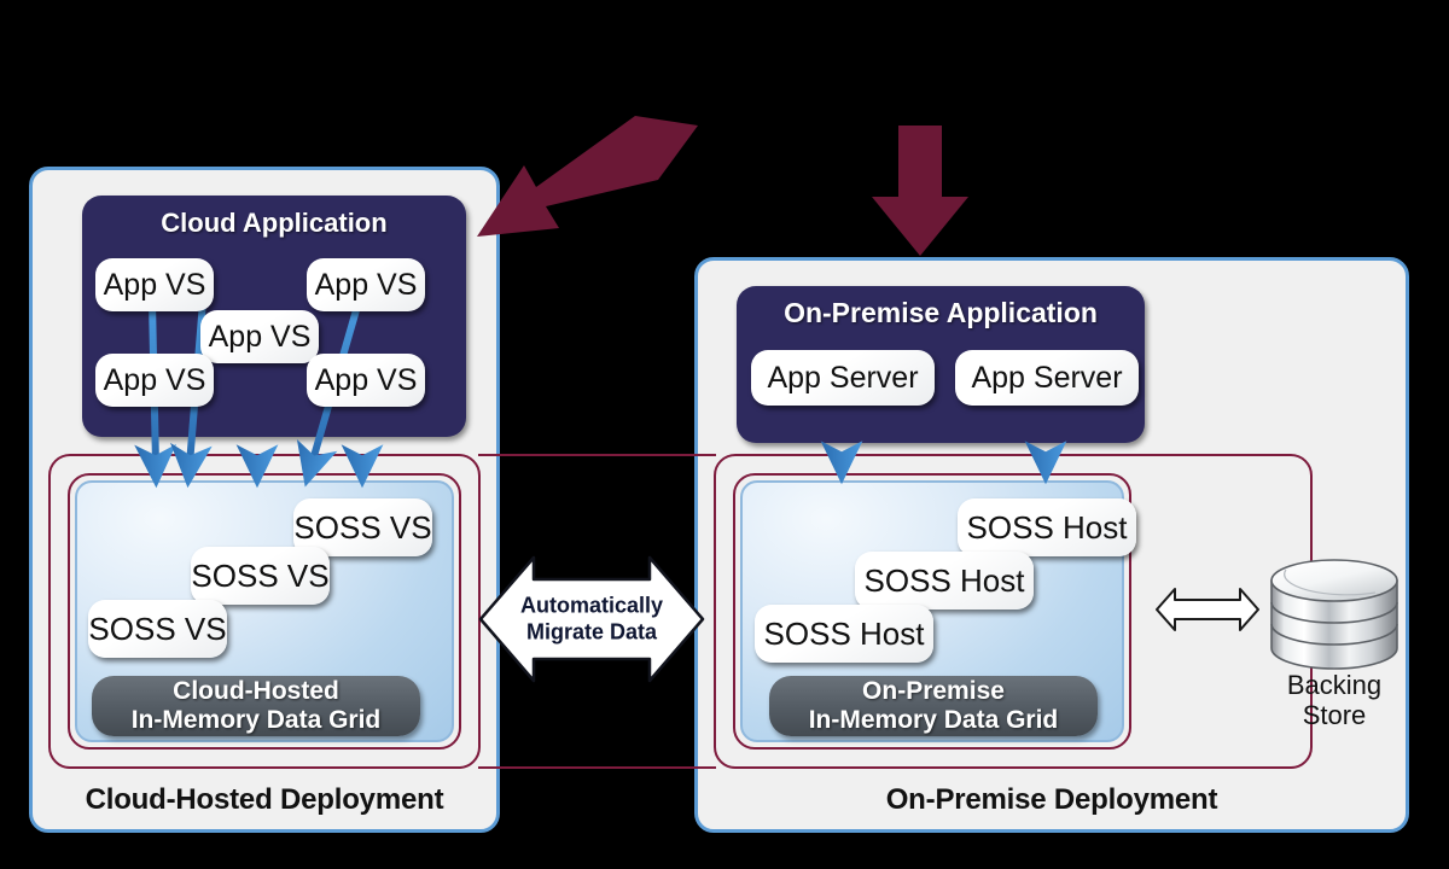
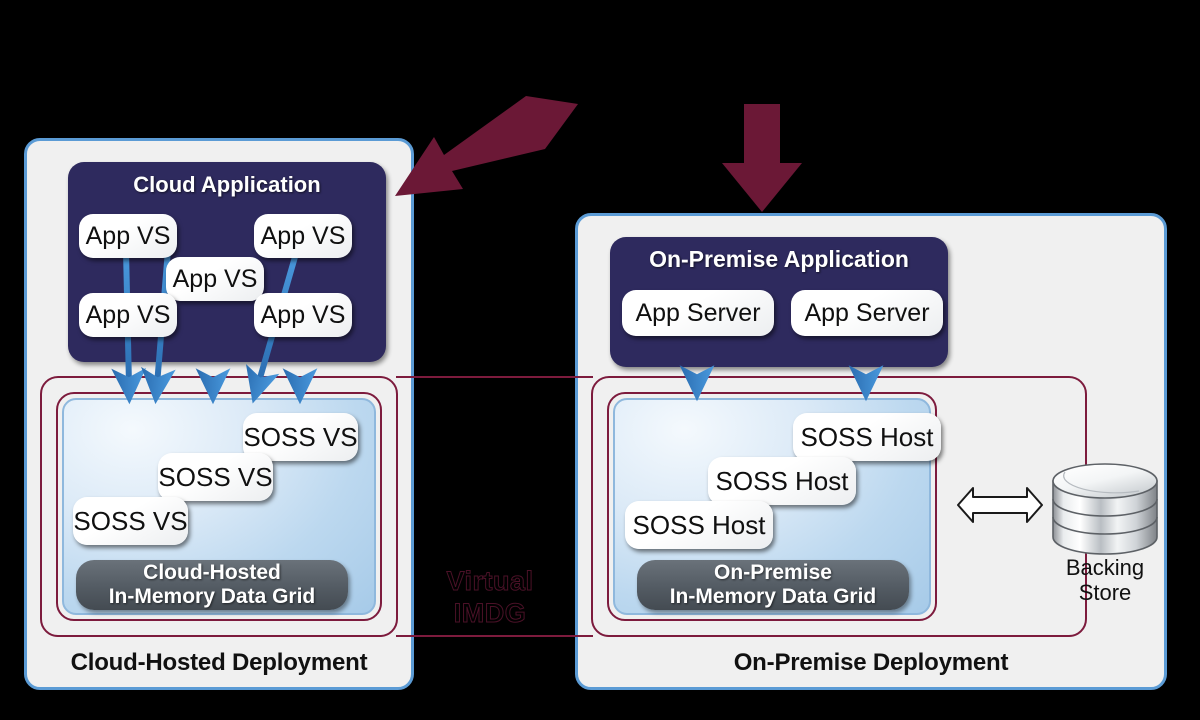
  Cloud-Hosted Deployment
  On-Premise Deployment
+ Virtual
+ IMDG
  Cloud Application
  On-Premise Application
  App VS
  App VS
  App VS
  App VS
  App VS
  App Server
  App Server
  SOSS VS
  SOSS VS
  SOSS VS
  SOSS Host
  SOSS Host
  SOSS Host
  Cloud-Hosted
  In-Memory Data Grid
  On-Premise
  In-Memory Data Grid
- Automatically
- Migrate Data
  Backing
  Store
